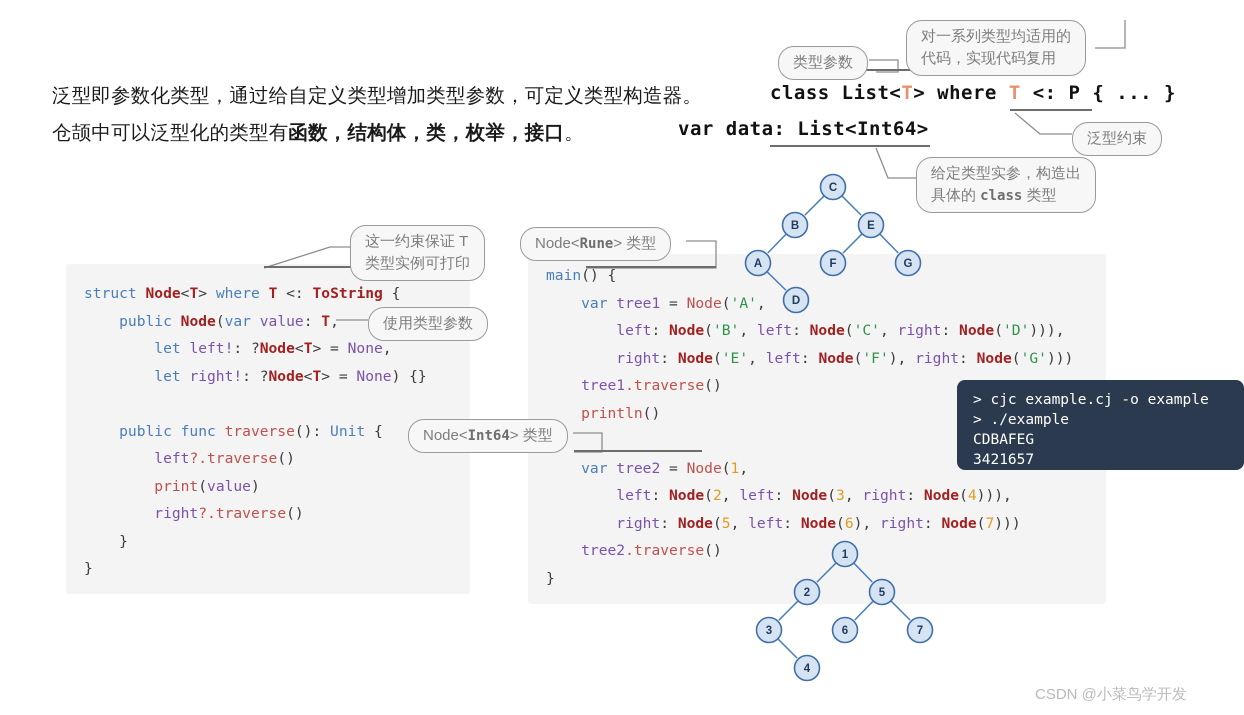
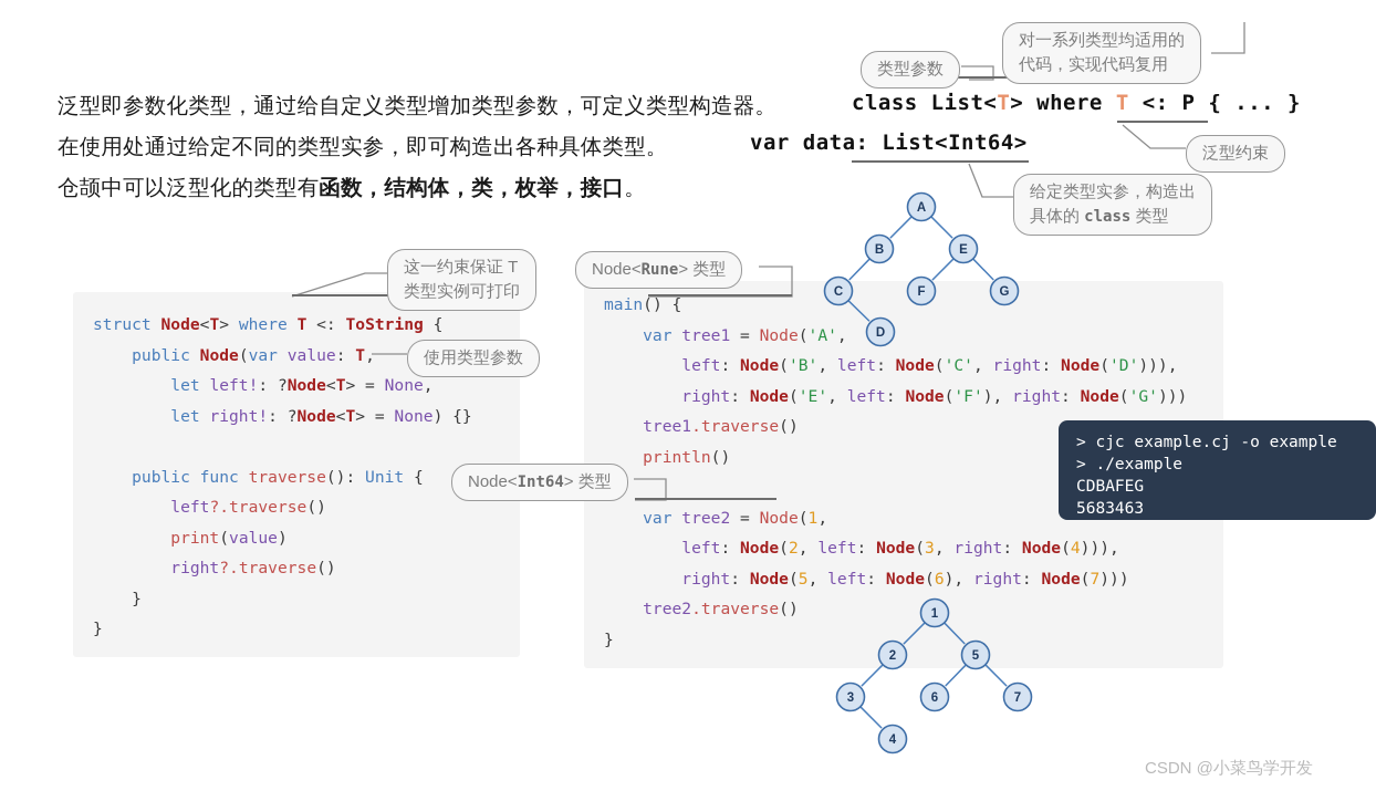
  泛型即参数化类型，通过给自定义类型增加类型参数，可定义类型构造器。
+ 在使用处通过给定不同的类型实参，即可构造出各种具体类型。
  仓颉中可以泛型化的类型有函数，结构体，类，枚举，接口。
  class List<T> where T <: P { ... }
  var data: List<Int64>
  struct Node<T> where T <: ToString { public Node(var value: T, let left!: ?Node<T> = None, let right!: ?Node<T> = None) {} public func traverse(): Unit { left?.traverse() print(value) right?.traverse() } }
  main() { var tree1 = Node('A', left: Node('B', left: Node('C', right: Node('D'))), right: Node('E', left: Node('F'), right: Node('G'))) tree1.traverse() println() var tree2 = Node(1, left: Node(2, left: Node(3, right: Node(4))), right: Node(5, left: Node(6), right: Node(7))) tree2.traverse() }
  类型参数
  对一系列类型均适用的
  代码，实现代码复用
  泛型约束
  给定类型实参，构造出
  具体的 class 类型
  这一约束保证 T
  类型实例可打印
  使用类型参数
  Node<Rune> 类型
  Node<Int64> 类型
- > cjc example.cj -o example > ./example CDBAFEG 3421657
+ > cjc example.cj -o example > ./example CDBAFEG 5683463
- C
+ A
  B
  E
- A
+ C
  F
  G
  D
  1
  2
  5
  3
  6
  7
  4
  CSDN @小菜鸟学开发
